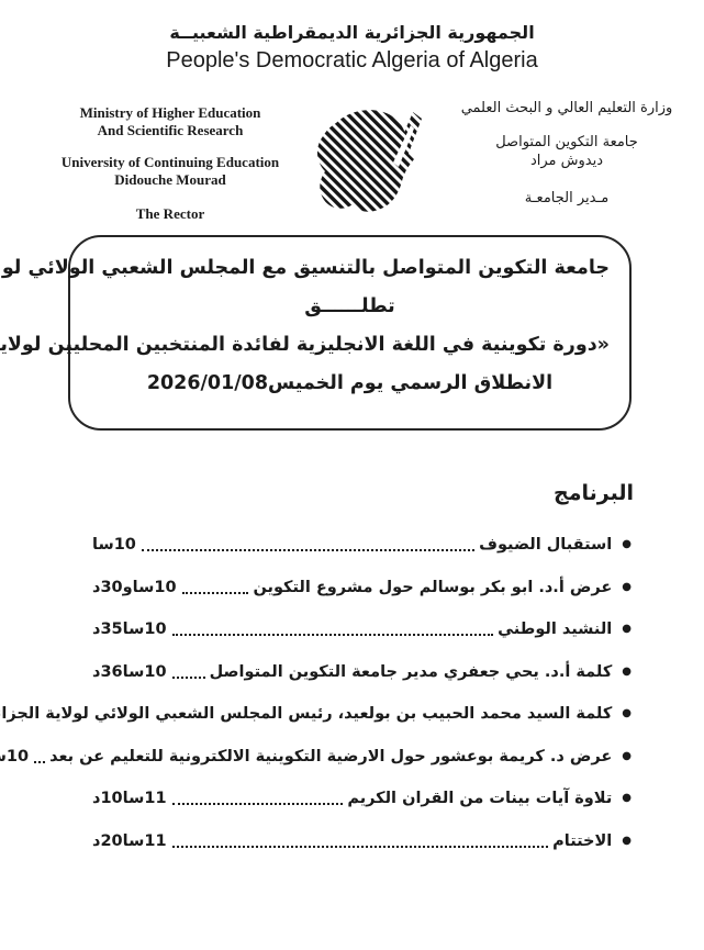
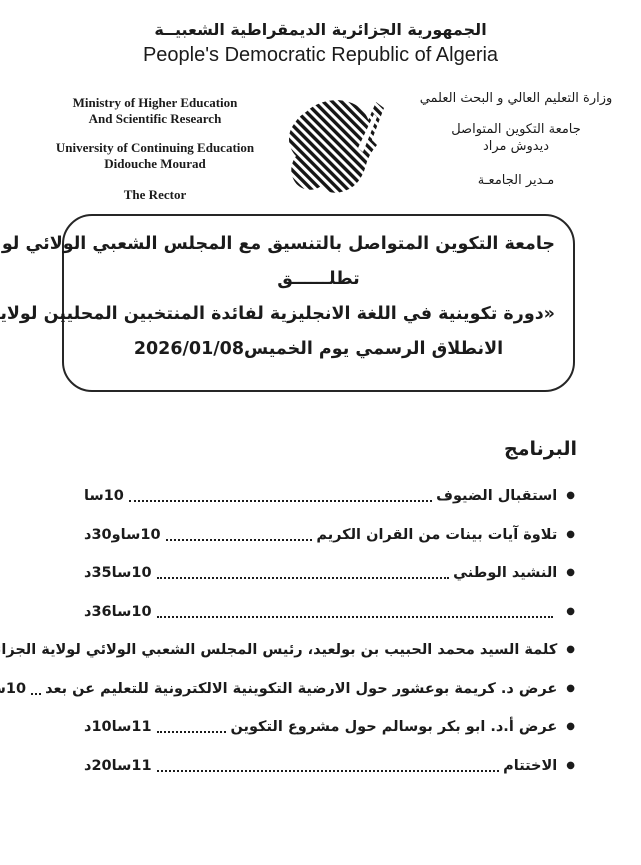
  الجمهورية الجزائرية الديمقراطية الشعبيــة
- People's Democratic Algeria of Algeria
+ People's Democratic Republic of Algeria
  Ministry of Higher Education
  And Scientific Research
  University of Continuing Education
  Didouche Mourad
  The Rector
  وزارة التعليم العالي و البحث العلمي
  جامعة التكوين المتواصل
  ديدوش مراد
  مـدير الجامعـة
  جامعة التكوين المتواصل بالتنسيق مع المجلس الشعبي الولائي لو
  تطلــــــق
  «دورة تكوينية في اللغة الانجليزية لفائدة المنتخبين المحليين لولاي
  الانطلاق الرسمي يوم الخميس2026/01/08
  البرنامج
  ●
  استقبال الضيوف
  10سا
  ●
- عرض أ.د. ابو بكر بوسالم حول مشروع التكوين
+ تلاوة آيات بينات من القران الكريم
  10ساو30د
  ●
  النشيد الوطني
  10سا35د
  ●
- كلمة أ.د. يحي جعفري مدير جامعة التكوين المتواصل
  10سا36د
  ●
  كلمة السيد محمد الحبيب بن بولعيد، رئيس المجلس الشعبي الولائي لولاية الجزا
  ●
  عرض د. كريمة بوعشور حول الارضية التكوينية الالكترونية للتعليم عن بعد
  ●
- تلاوة آيات بينات من القران الكريم
+ عرض أ.د. ابو بكر بوسالم حول مشروع التكوين
  11سا10د
  ●
  الاختتام
  11سا20د
